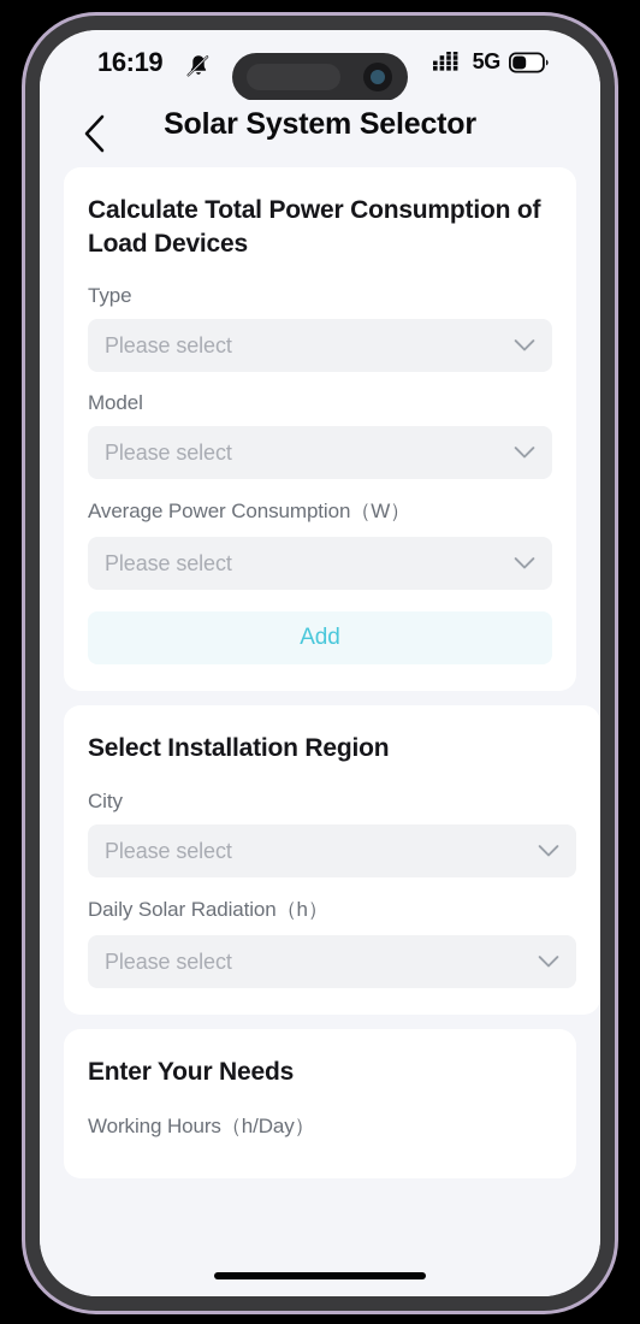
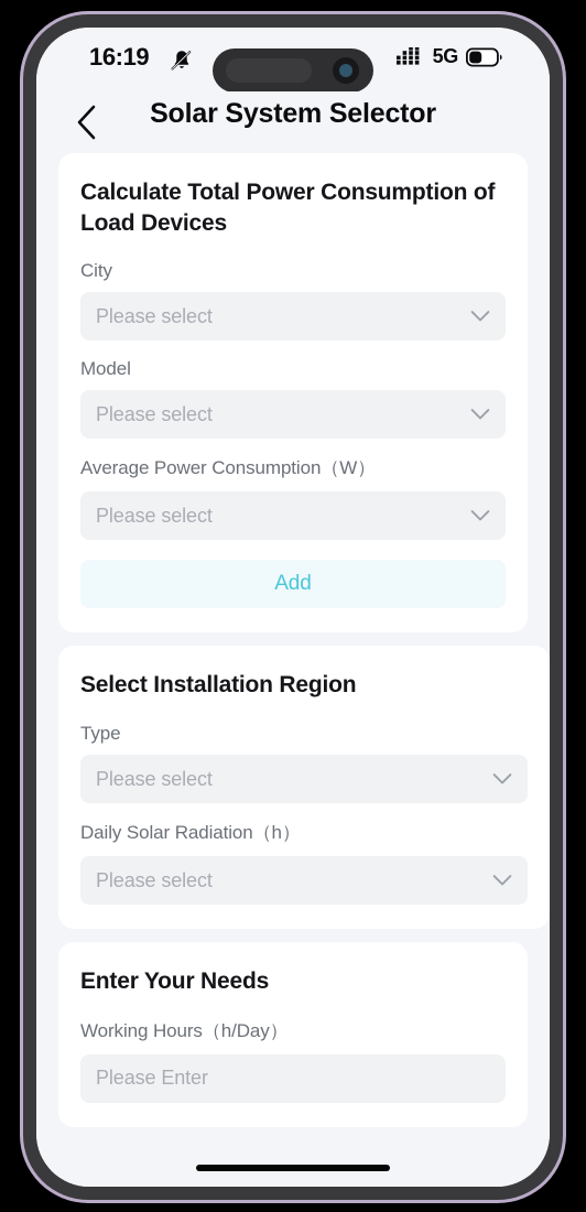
  16:19
  5G
  Solar System Selector
  Calculate Total Power Consumption of Load Devices
- Type
+ City
  Please select
  Model
  Please select
  Average Power Consumption（W）
  Please select
  Add
  Select Installation Region
- City
+ Type
  Please select
  Daily Solar Radiation（h）
  Please select
  Enter Your Needs
  Working Hours（h/Day）
+ Please Enter
